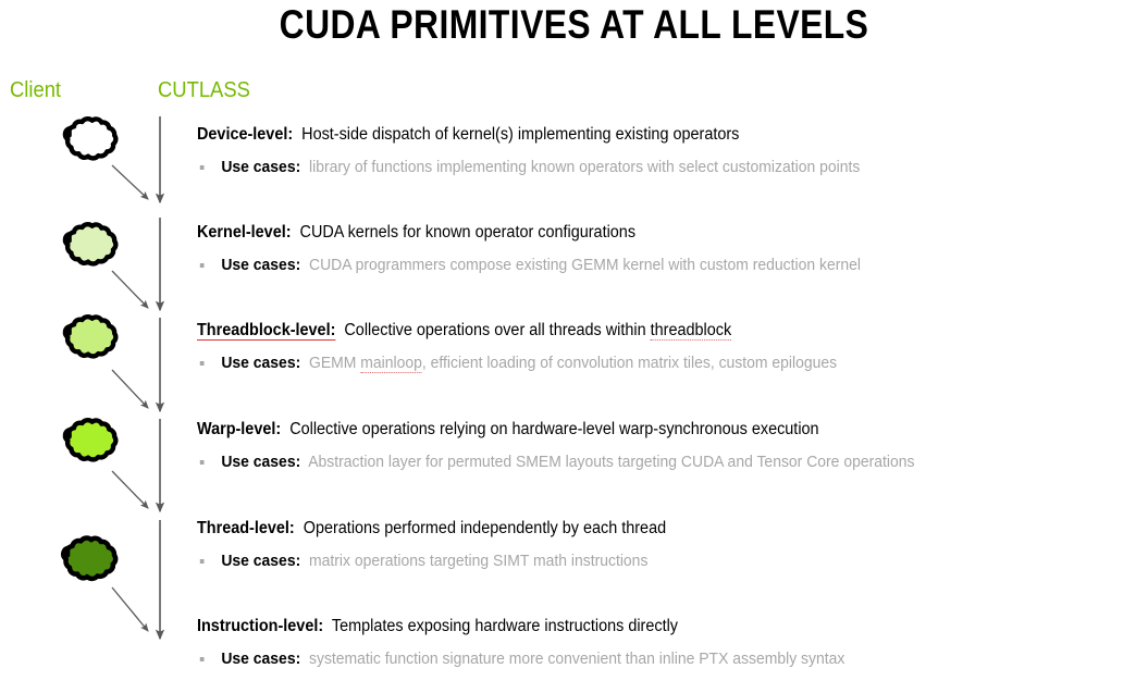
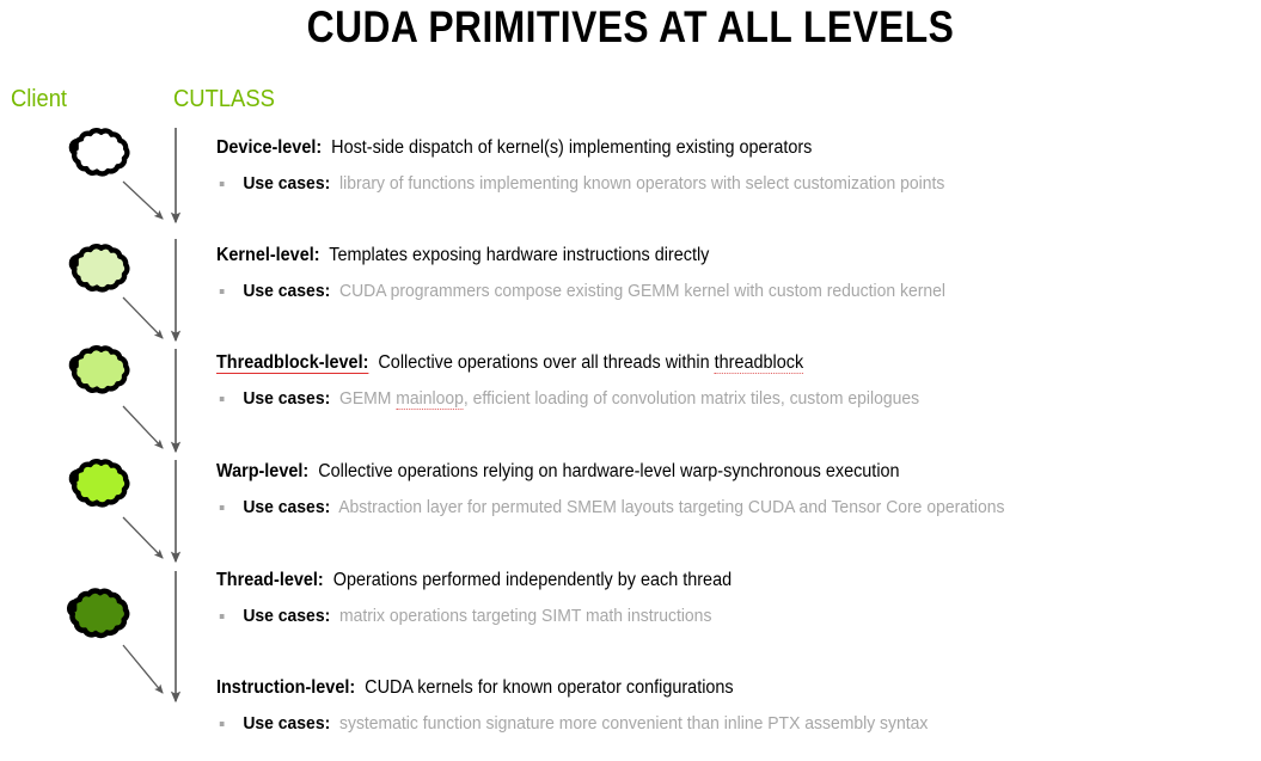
  CUDA PRIMITIVES AT ALL LEVELS
  Client
  CUTLASS
  Device-level: Host-side dispatch of kernel(s) implementing existing operators
  Use cases: library of functions implementing known operators with select customization points
- Kernel-level: CUDA kernels for known operator configurations
+ Kernel-level: Templates exposing hardware instructions directly
  Use cases: CUDA programmers compose existing GEMM kernel with custom reduction kernel
  Threadblock-level: Collective operations over all threads within threadblock
  Use cases: GEMM mainloop, efficient loading of convolution matrix tiles, custom epilogues
  Warp-level: Collective operations relying on hardware-level warp-synchronous execution
  Use cases: Abstraction layer for permuted SMEM layouts targeting CUDA and Tensor Core operations
  Thread-level: Operations performed independently by each thread
  Use cases: matrix operations targeting SIMT math instructions
- Instruction-level: Templates exposing hardware instructions directly
+ Instruction-level: CUDA kernels for known operator configurations
  Use cases: systematic function signature more convenient than inline PTX assembly syntax
